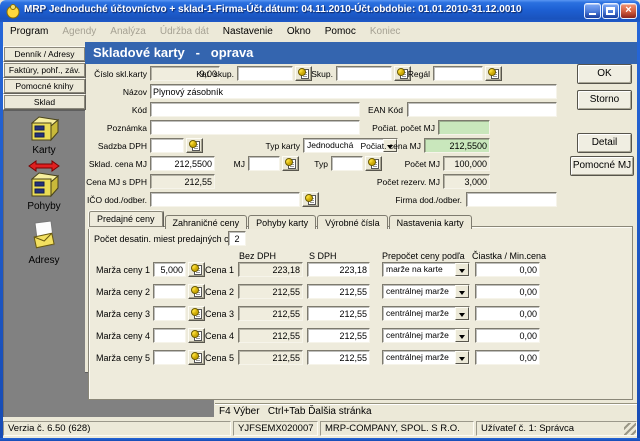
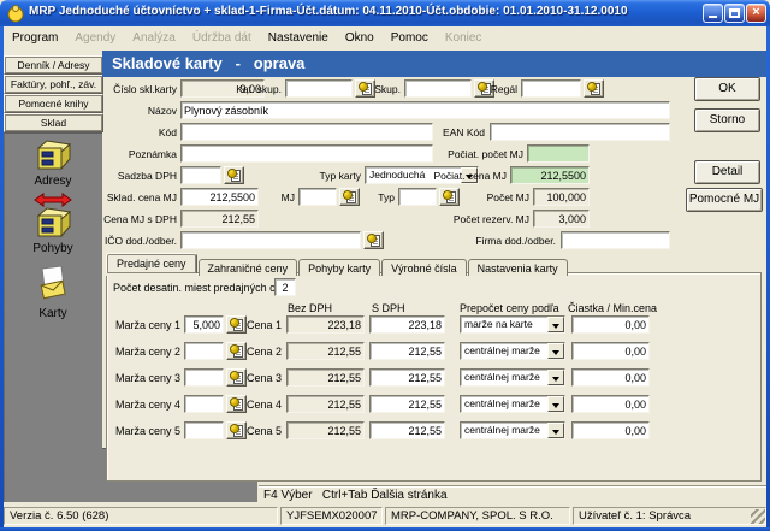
  MRP Jednoduché účtovníctvo + sklad-1-Firma-Účt.dátum: 04.11.2010-Účt.obdobie: 01.01.2010-31.12.0010
  ×
  Program Agendy Analýza Údržba dát Nastavenie Okno Pomoc Koniec
  Denník / Adresy
  Faktúry, pohľ., záv.
  Pomocné knihy
  Sklad
- Karty
+ Adresy
  Pohyby
- Adresy
+ Karty
  Skladové karty - oprava
  Číslo skl.karty
  9,00
  Kat. skup.
  Skup.
  Regál
  Názov
  Plynový zásobník
  Kód
  EAN Kód
  Poznámka
  Počiat. počet MJ
  Sadzba DPH
  Typ karty
  Jednoduchá
  Počiat. cena MJ
  212,5500
  Sklad. cena MJ
  212,5500
  MJ
  Typ
  Počet MJ
  100,000
  Cena MJ s DPH
  212,55
  Počet rezerv. MJ
  3,000
  IČO dod./odber.
  Firma dod./odber.
  OK
  Storno
  Detail
  Pomocné MJ
  Predajné ceny Zahraničné ceny Pohyby karty Výrobné čísla Nastavenia karty
  Počet desatin. miest predajných c
  2
  Bez DPH
  S DPH
  Prepočet ceny podľa
  Čiastka / Min.cena
  Marža ceny 1
  5,000
  Cena 1
  223,18
  223,18
  marže na karte
  0,00
  Marža ceny 2
  Cena 2
  212,55
  212,55
  centrálnej marže
  0,00
  Marža ceny 3
  Cena 3
  212,55
  212,55
  centrálnej marže
  0,00
  Marža ceny 4
  Cena 4
  212,55
  212,55
  centrálnej marže
  0,00
  Marža ceny 5
  Cena 5
  212,55
  212,55
  centrálnej marže
  0,00
  F4 Výber Ctrl+Tab Ďalšia stránka
  Verzia č. 6.50 (628)
  YJFSEMX020007
  MRP-COMPANY, SPOL. S R.O.
  Užívateľ č. 1: Správca
